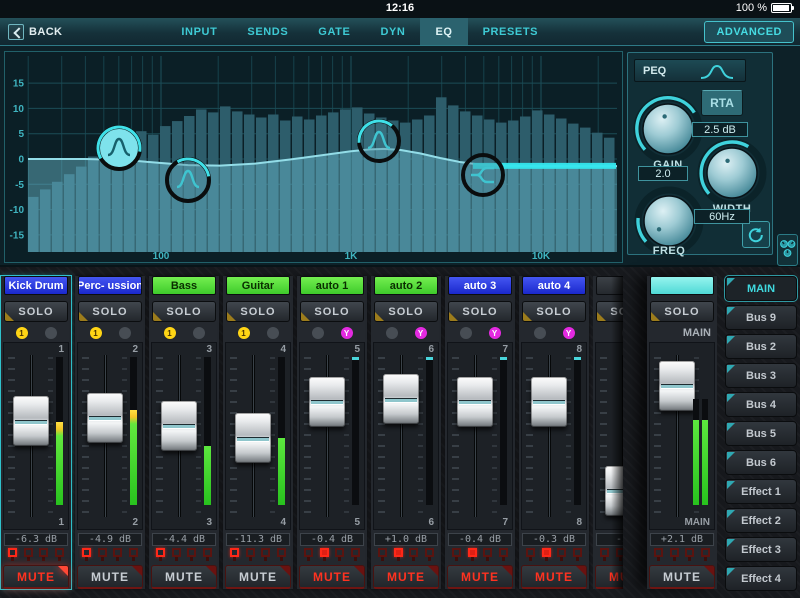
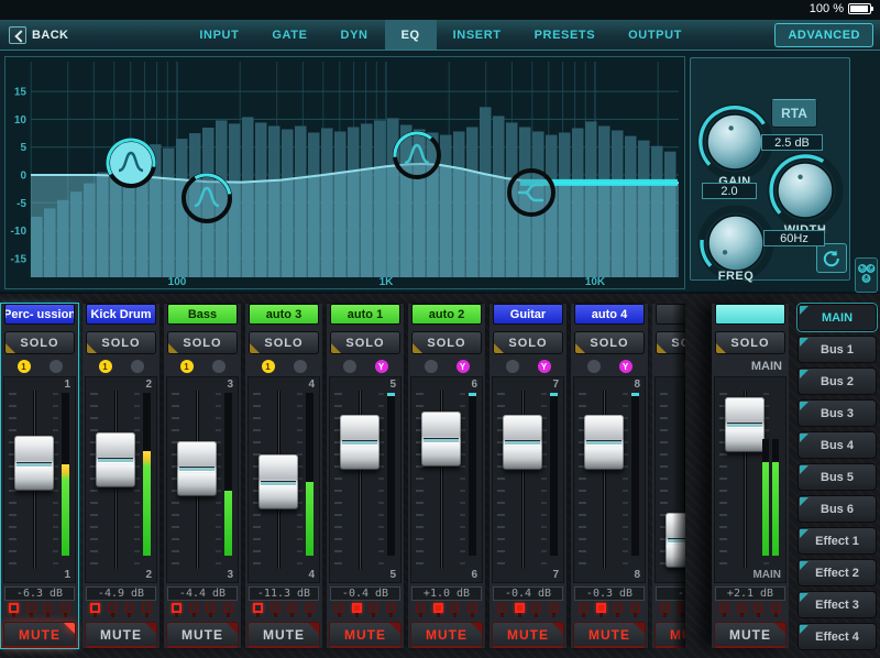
- 12:16
  100 %
  BACK
  INPUT
- SENDS
  GATE
  DYN
  EQ
+ INSERT
  PRESETS
+ OUTPUT
  ADVANCED
  15
  10
  5
  0
  -5
  -10
  -15
  100
  1K
  10K
- PEQ
  RTA
  GAIN
  2.5 dB
  2.0
  FREQ
  60Hz
- Kick Drum
+ Perc- ussion
  SOLO
  1
  1
  1
  -6.3 dB
  MUTE
- Perc- ussion
+ Kick Drum
  SOLO
  1
  2
  2
  -4.9 dB
  MUTE
  Bass
  SOLO
  1
  3
  3
  -4.4 dB
  MUTE
- Guitar
+ auto 3
  SOLO
  1
  4
  4
  -11.3 dB
  MUTE
  auto 1
  SOLO
  Y
  5
  5
  -0.4 dB
  MUTE
  auto 2
  SOLO
  Y
  6
  6
  +1.0 dB
  MUTE
- auto 3
+ Guitar
  SOLO
  Y
  7
  7
  -0.4 dB
  MUTE
  auto 4
  SOLO
  Y
  8
  8
  -0.3 dB
  MUTE
  SOLO
  MAIN
  MAIN
  +2.1 dB
  MUTE
  MAIN
- Bus 9
+ Bus 1
  Bus 2
  Bus 3
  Bus 4
  Bus 5
  Bus 6
  Effect 1
  Effect 2
  Effect 3
  Effect 4
